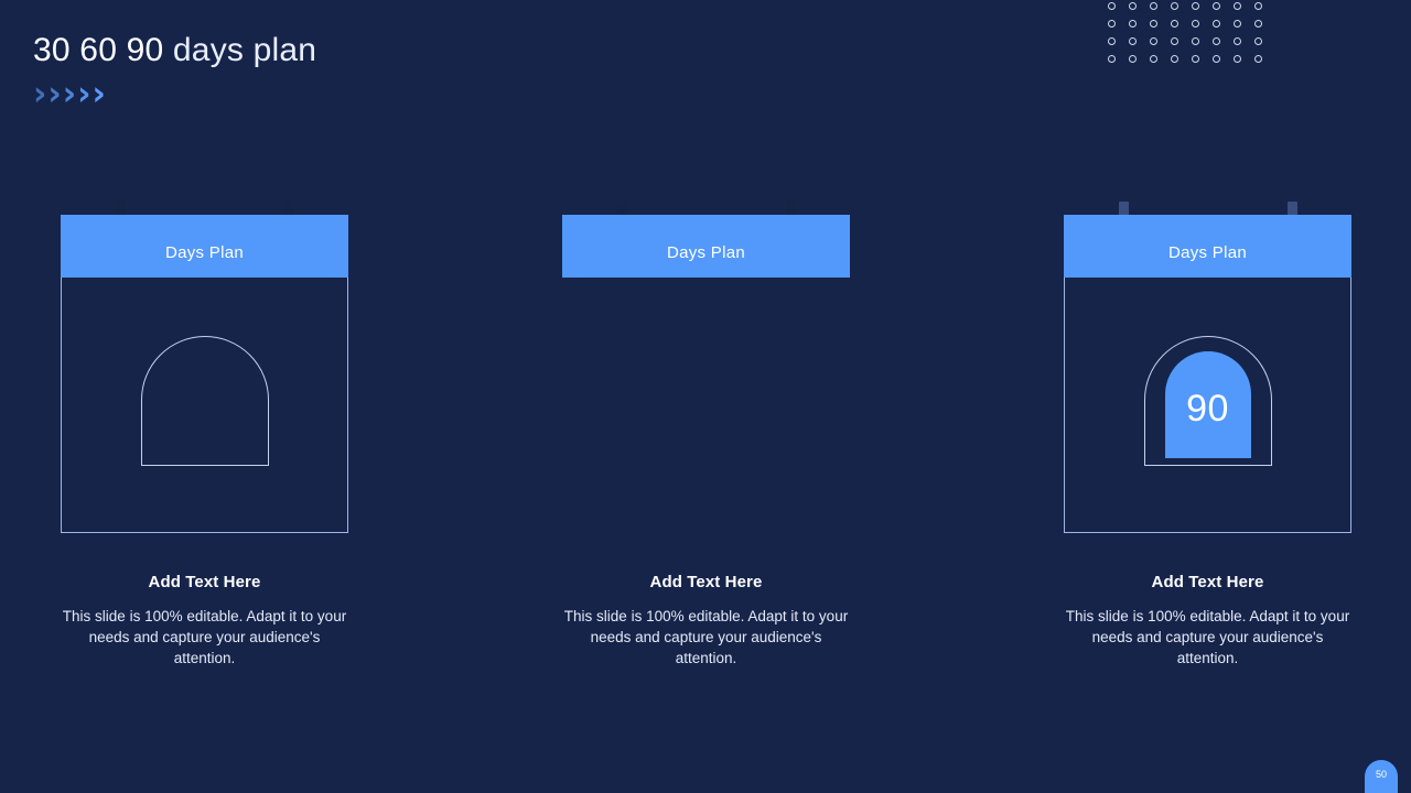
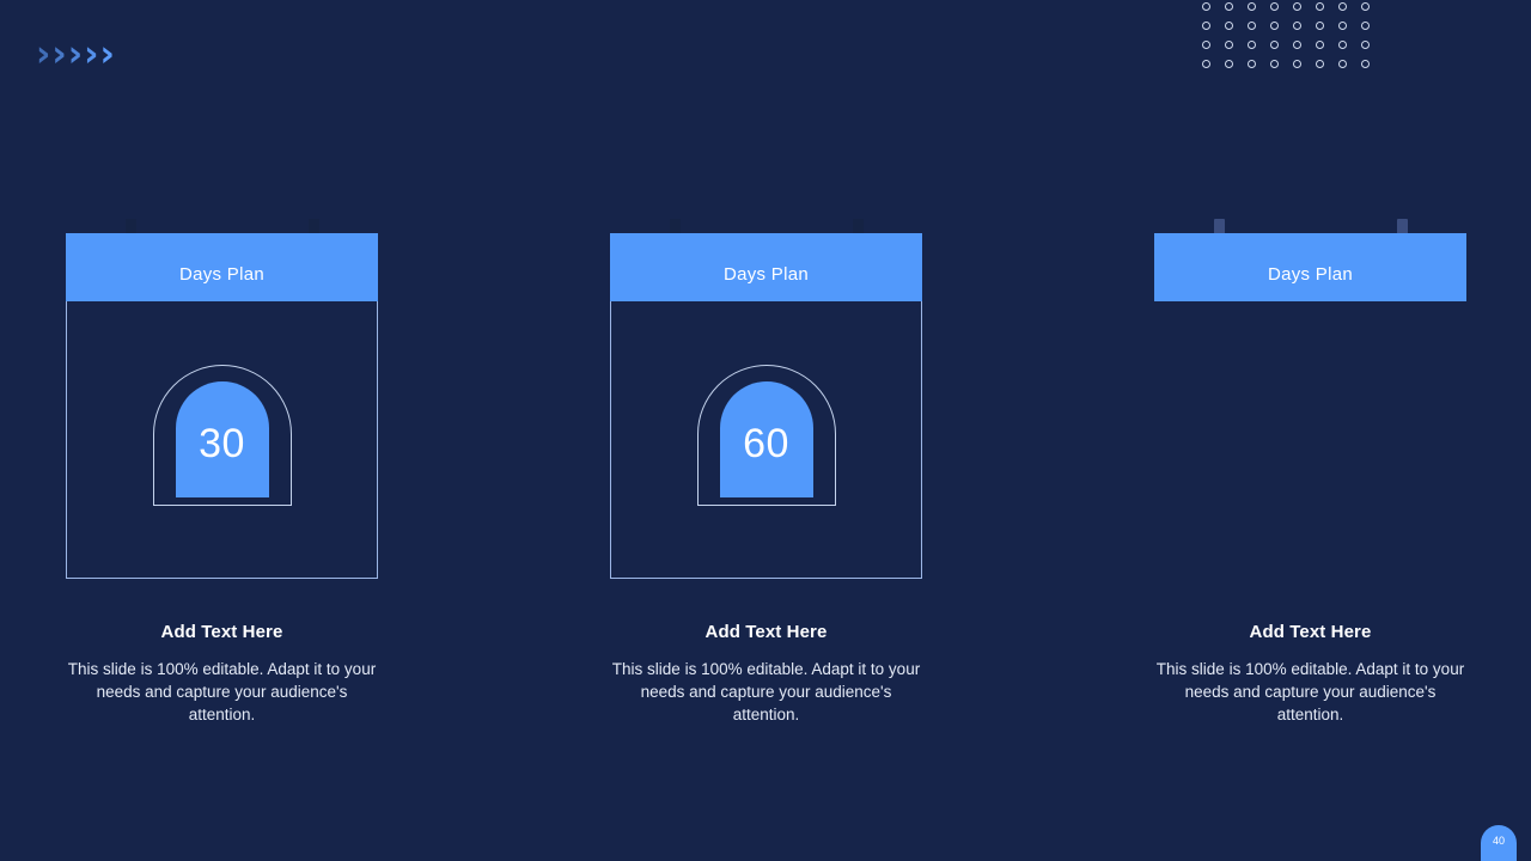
- 30 60 90 days plan
  ›
  ›
  ›
  ›
  ›
  Days Plan
+ 30
  Days Plan
+ 60
  Days Plan
- 90
  Add Text Here
  This slide is 100% editable. Adapt it to your needs and capture your audience's attention.
  Add Text Here
  This slide is 100% editable. Adapt it to your needs and capture your audience's attention.
  Add Text Here
  This slide is 100% editable. Adapt it to your needs and capture your audience's attention.
- 50
+ 40
